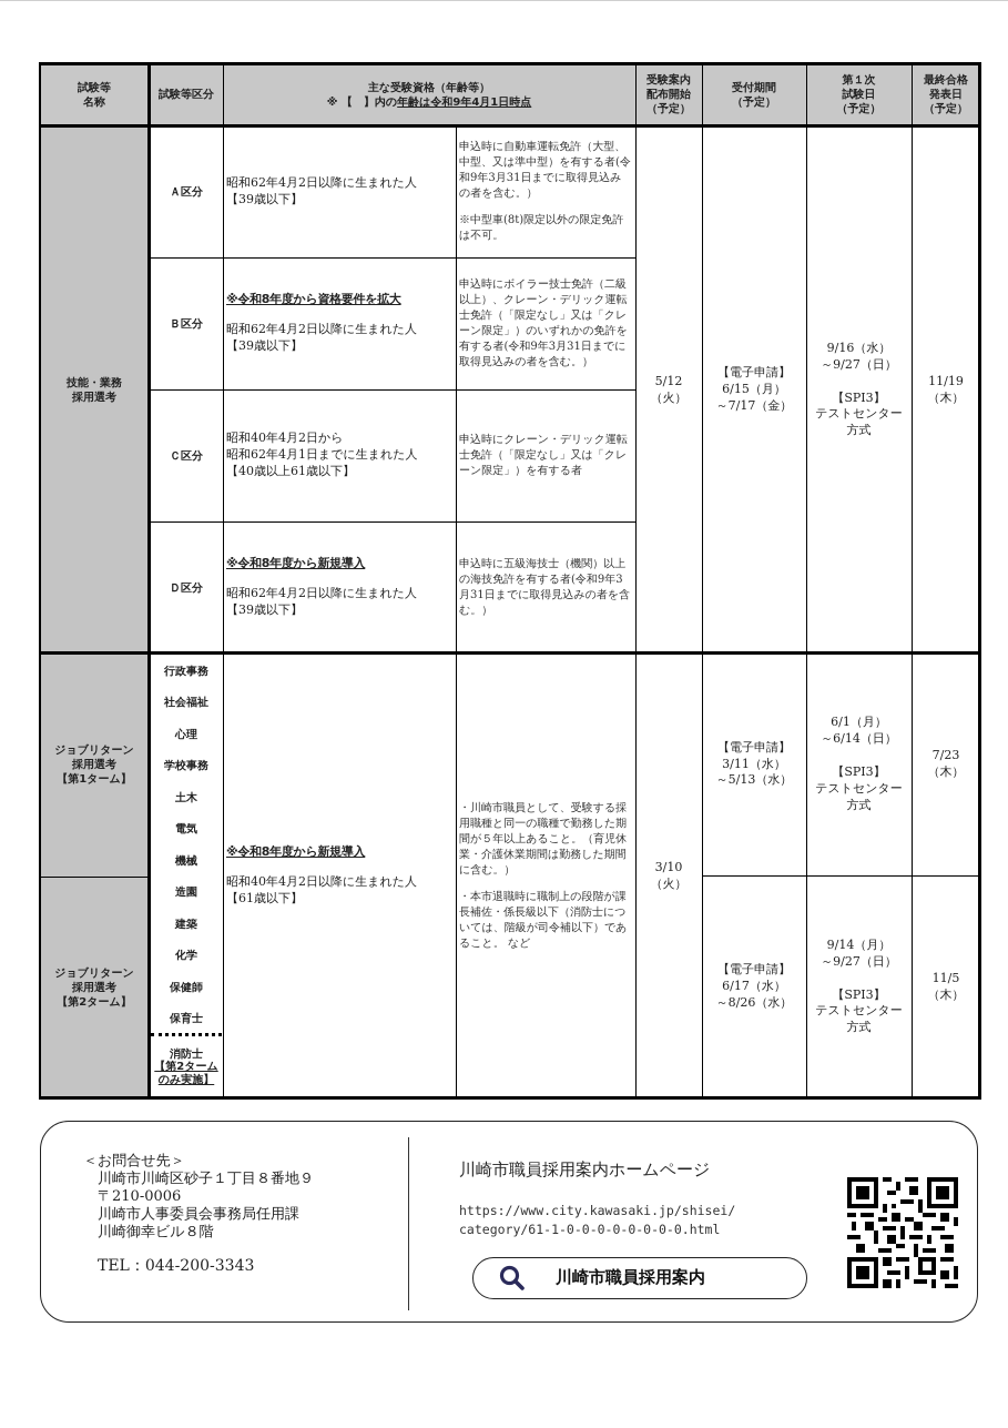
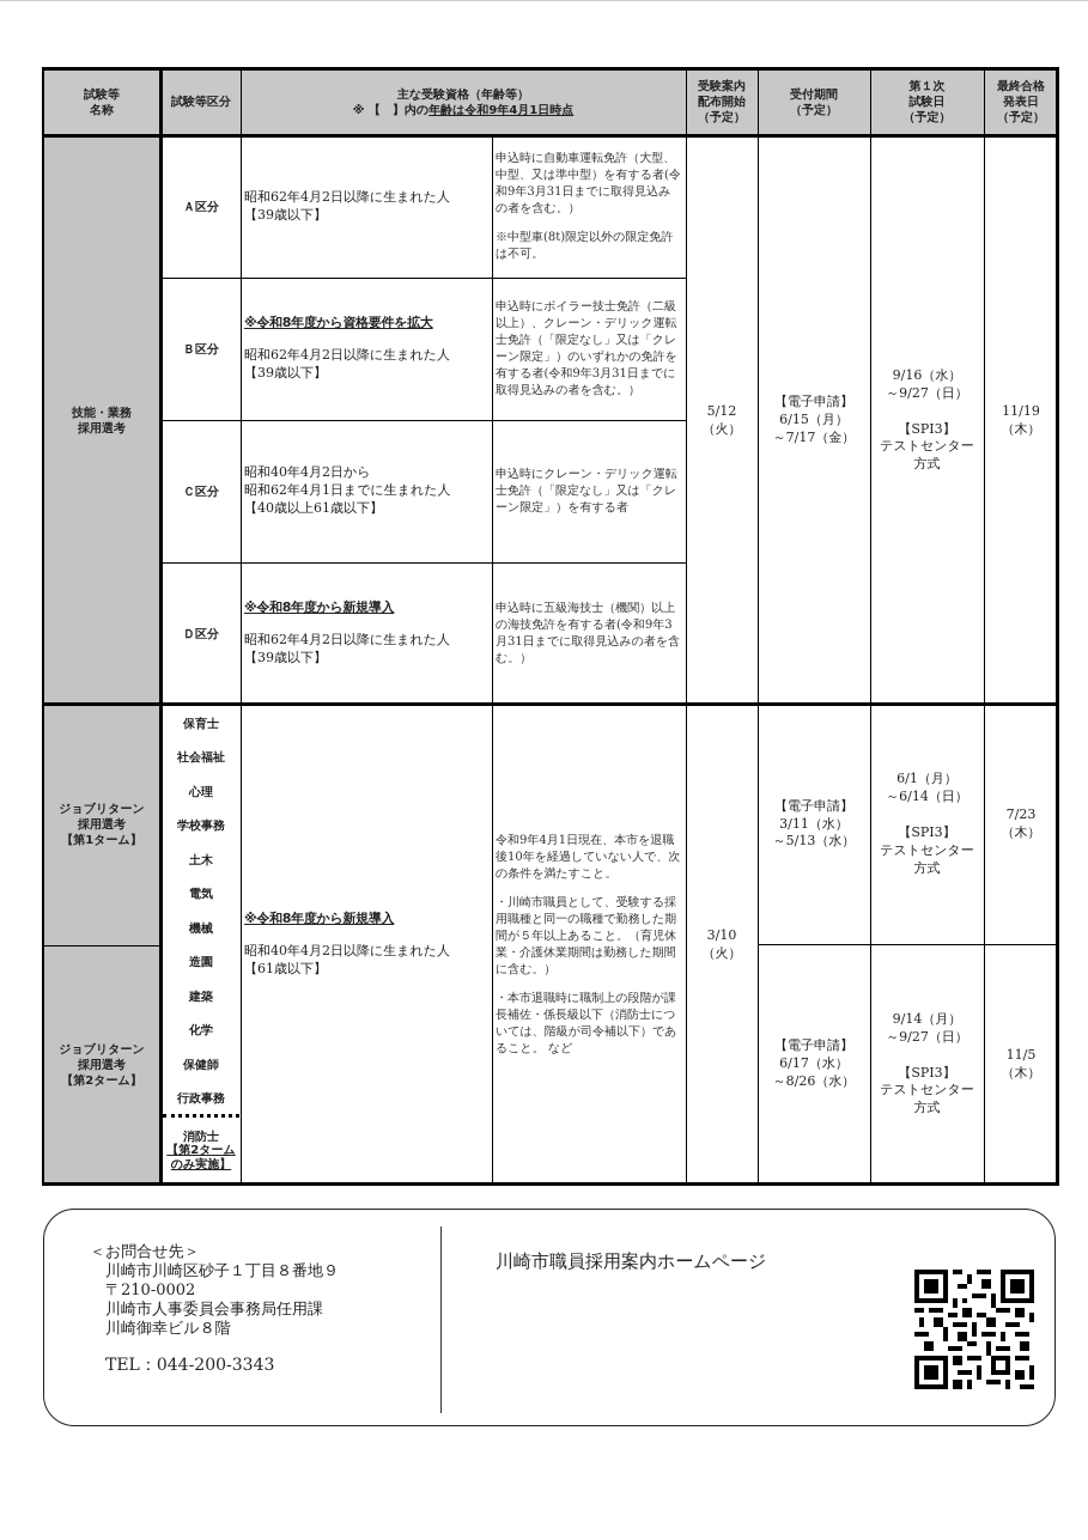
  試験等
  名称
  試験等区分
  主な受験資格（年齢等）
  ※ 【 】内の年齢は令和9年4月1日時点
  受験案内
  配布開始
  （予定）
  受付期間
  （予定）
  第１次
  試験日
  （予定）
  最終合格
  発表日
  （予定）
  技能・業務
  採用選考
  Ａ区分
  昭和62年4月2日以降に生まれた人
  【39歳以下】
  申込時に自動車運転免許（大型、中型、又は準中型）を有する者(令和9年3月31日までに取得見込みの者を含む。）
  ※中型車(8t)限定以外の限定免許は不可。
  Ｂ区分
  ※令和8年度から資格要件を拡大
  昭和62年4月2日以降に生まれた人
  【39歳以下】
  申込時にボイラー技士免許（二級以上）、クレーン・デリック運転士免許（「限定なし」又は「クレーン限定」）のいずれかの免許を有する者(令和9年3月31日までに取得見込みの者を含む。）
  Ｃ区分
  昭和40年4月2日から
  昭和62年4月1日までに生まれた人
  【40歳以上61歳以下】
  申込時にクレーン・デリック運転士免許（「限定なし」又は「クレーン限定」）を有する者
  Ｄ区分
  ※令和8年度から新規導入
  昭和62年4月2日以降に生まれた人
  【39歳以下】
  申込時に五級海技士（機関）以上の海技免許を有する者(令和9年3月31日までに取得見込みの者を含む。）
  5/12
  （火）
  【電子申請】
  6/15（月）
  ～7/17（金）
  9/16（水）
  ～9/27（日）
  【SPI3】
  テストセンター
  方式
  11/19
  （木）
  ジョブリターン
  採用選考
  【第1ターム】
  ジョブリターン
  採用選考
  【第2ターム】
- 行政事務
+ 保育士
  社会福祉
  心理
  学校事務
  土木
  電気
  機械
  造園
  建築
  化学
  保健師
- 保育士
+ 行政事務
  消防士
  【第2ターム
  のみ実施】
  ※令和8年度から新規導入
  昭和40年4月2日以降に生まれた人
  【61歳以下】
+ 令和9年4月1日現在、本市を退職後10年を経過していない人で、次の条件を満たすこと。
  ・川崎市職員として、受験する採用職種と同一の職種で勤務した期間が５年以上あること。（育児休業・介護休業期間は勤務した期間に含む。）
  ・本市退職時に職制上の段階が課長補佐・係長級以下（消防士については、階級が司令補以下）であること。 など
  3/10
  （火）
  【電子申請】
  3/11（水）
  ～5/13（水）
  6/1（月）
  ～6/14（日）
  【SPI3】
  テストセンター
  方式
  7/23
  （木）
  【電子申請】
  6/17（水）
  ～8/26（水）
  9/14（月）
  ～9/27（日）
  【SPI3】
  テストセンター
  方式
  11/5
  （木）
  ＜お問合せ先＞
  川崎市川崎区砂子１丁目８番地９
- 〒210-0006
+ 〒210-0002
  川崎市人事委員会事務局任用課
  川崎御幸ビル８階
  TEL：044-200-3343
  川崎市職員採用案内ホームページ
- https://www.city.kawasaki.jp/shisei/
- category/61-1-0-0-0-0-0-0-0-0.html
- 川崎市職員採用案内
